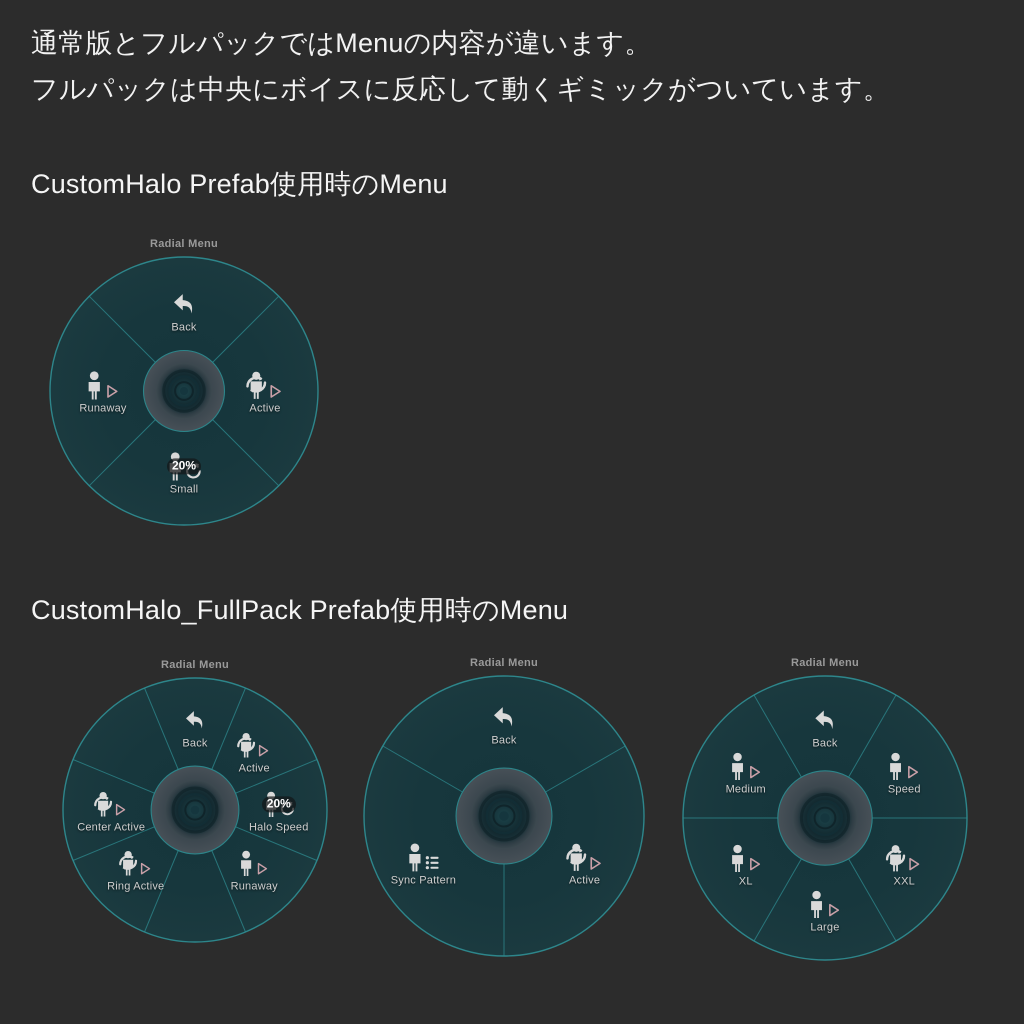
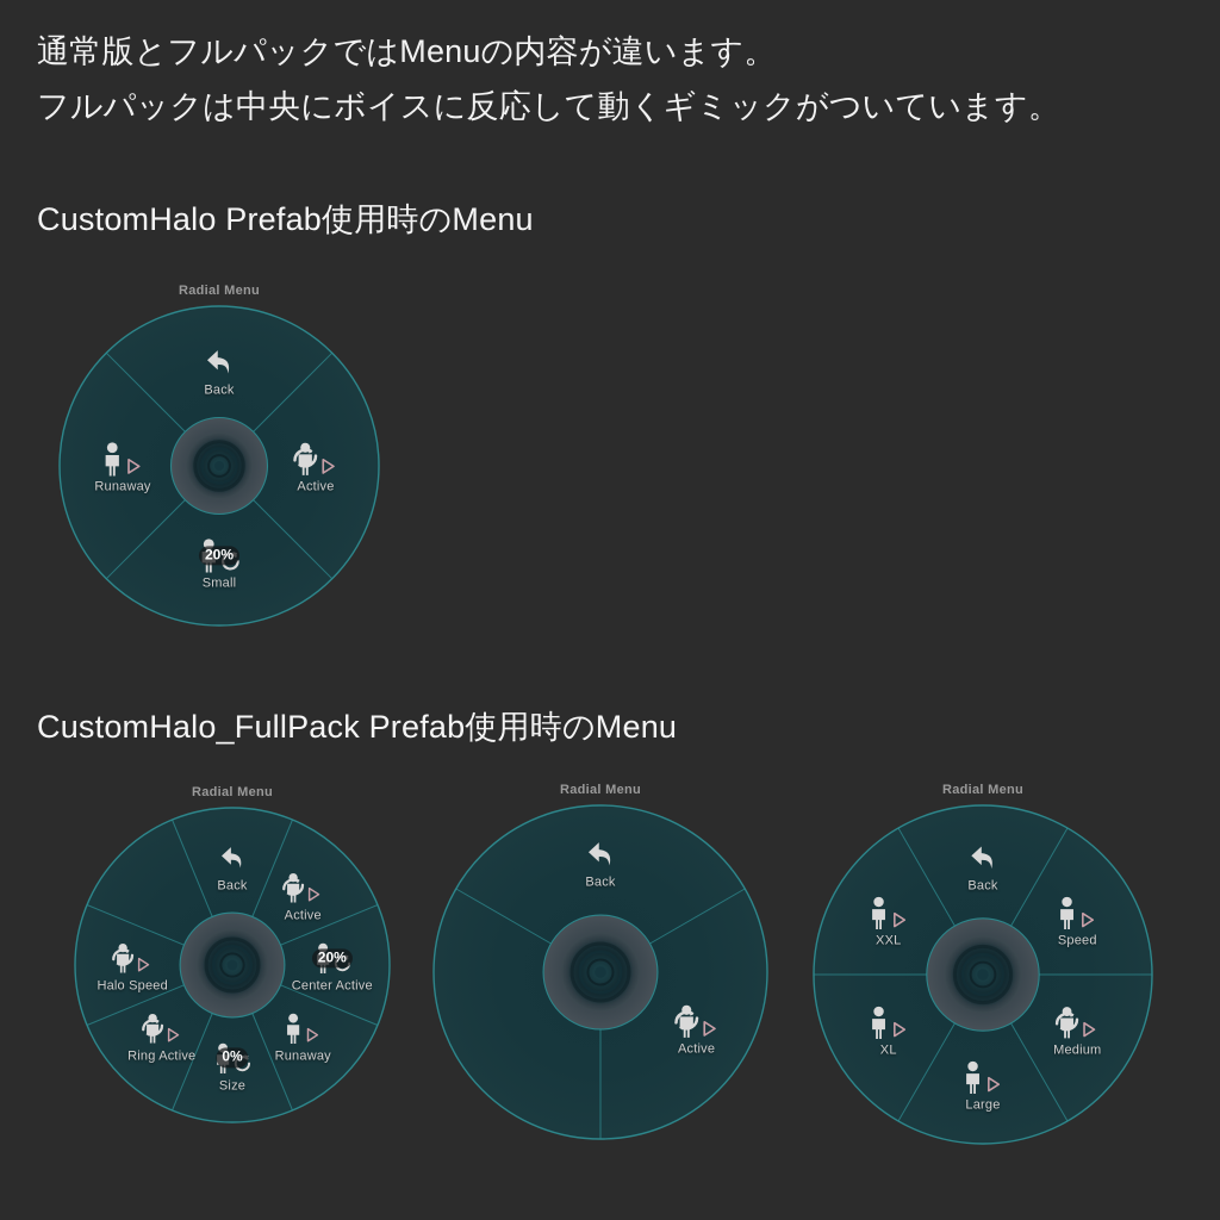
  通常版とフルパックではMenuの内容が違います。
  フルパックは中央にボイスに反応して動くギミックがついています。
  CustomHalo Prefab使用時のMenu
  CustomHalo_FullPack Prefab使用時のMenu
  Radial Menu
  Back
  Active
  20%
  Small
  Runaway
  Radial Menu
  Back
  Active
  20%
- Halo Speed
+ Center Active
  Runaway
+ 0%
+ Size
  Ring Active
- Center Active
+ Halo Speed
  Radial Menu
  Back
  Active
- Sync Pattern
  Radial Menu
  Back
  Speed
- XXL
+ Medium
  Large
  XL
- Medium
+ XXL
